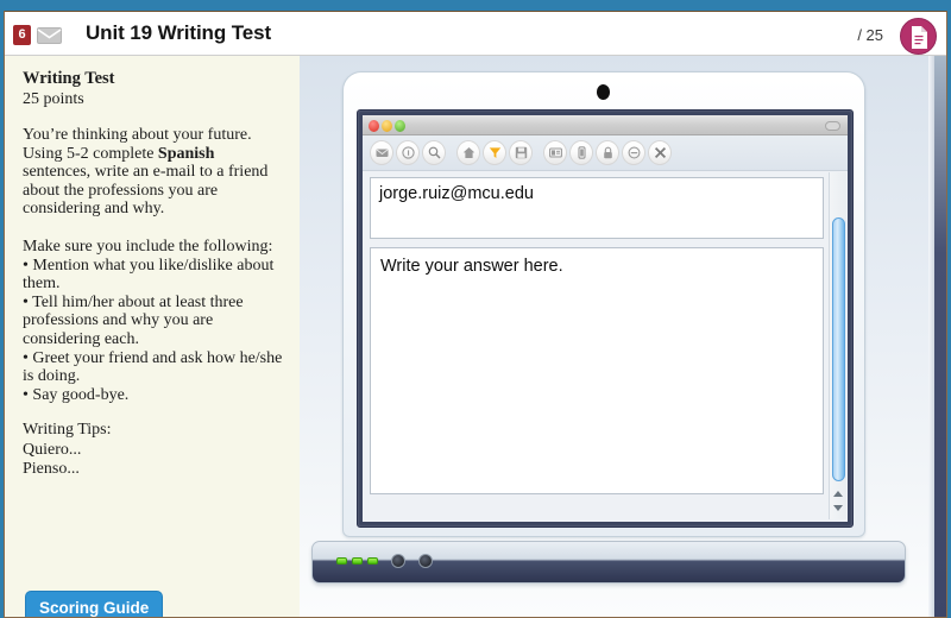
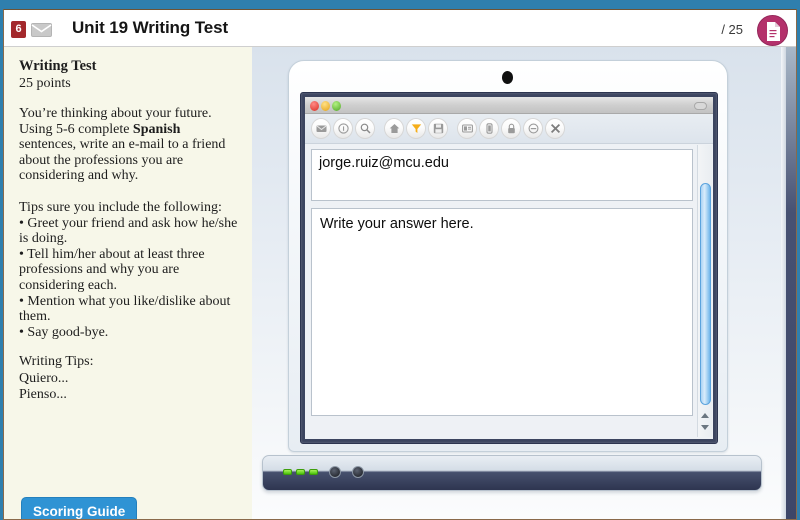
  6
  Unit 19 Writing Test
  / 25
  Writing Test
  25 points
- You’re thinking about your future. Using 5-2 complete Spanish sentences, write an e-mail to a friend about the professions you are considering and why.
+ You’re thinking about your future. Using 5-6 complete Spanish sentences, write an e-mail to a friend about the professions you are considering and why.
- Make sure you include the following:
+ Tips sure you include the following:
- • Mention what you like/dislike about them.
+ • Greet your friend and ask how he/she is doing.
  • Tell him/her about at least three professions and why you are considering each.
- • Greet your friend and ask how he/she is doing.
+ • Mention what you like/dislike about them.
  • Say good-bye.
  Writing Tips:
  Quiero...
  Pienso...
  Scoring Guide
  jorge.ruiz@mcu.edu
  Write your answer here.
